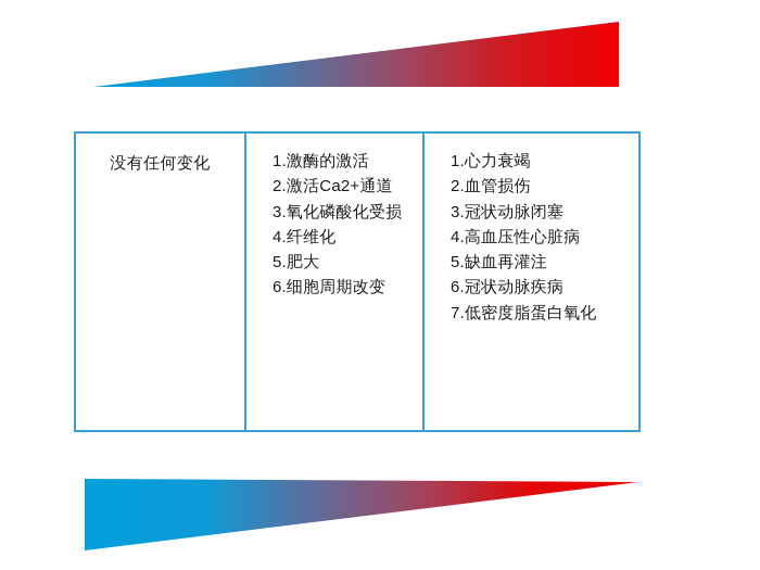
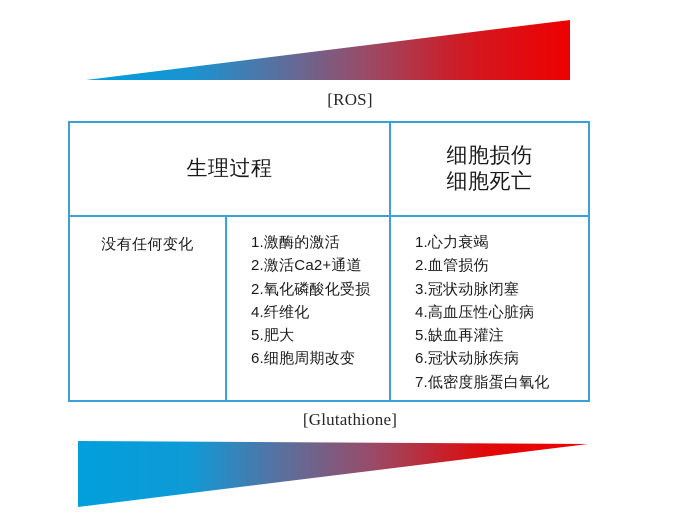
+ [ROS]
+ 生理过程	细胞损伤 细胞死亡
- 没有任何变化	1.激酶的激活 2.激活Ca2+通道 3.氧化磷酸化受损 4.纤维化 5.肥大 6.细胞周期改变	1.心力衰竭 2.血管损伤 3.冠状动脉闭塞 4.高血压性心脏病 5.缺血再灌注 6.冠状动脉疾病 7.低密度脂蛋白氧化
+ 没有任何变化	1.激酶的激活 2.激活Ca2+通道 2.氧化磷酸化受损 4.纤维化 5.肥大 6.细胞周期改变	1.心力衰竭 2.血管损伤 3.冠状动脉闭塞 4.高血压性心脏病 5.缺血再灌注 6.冠状动脉疾病 7.低密度脂蛋白氧化
+ [Glutathione]
